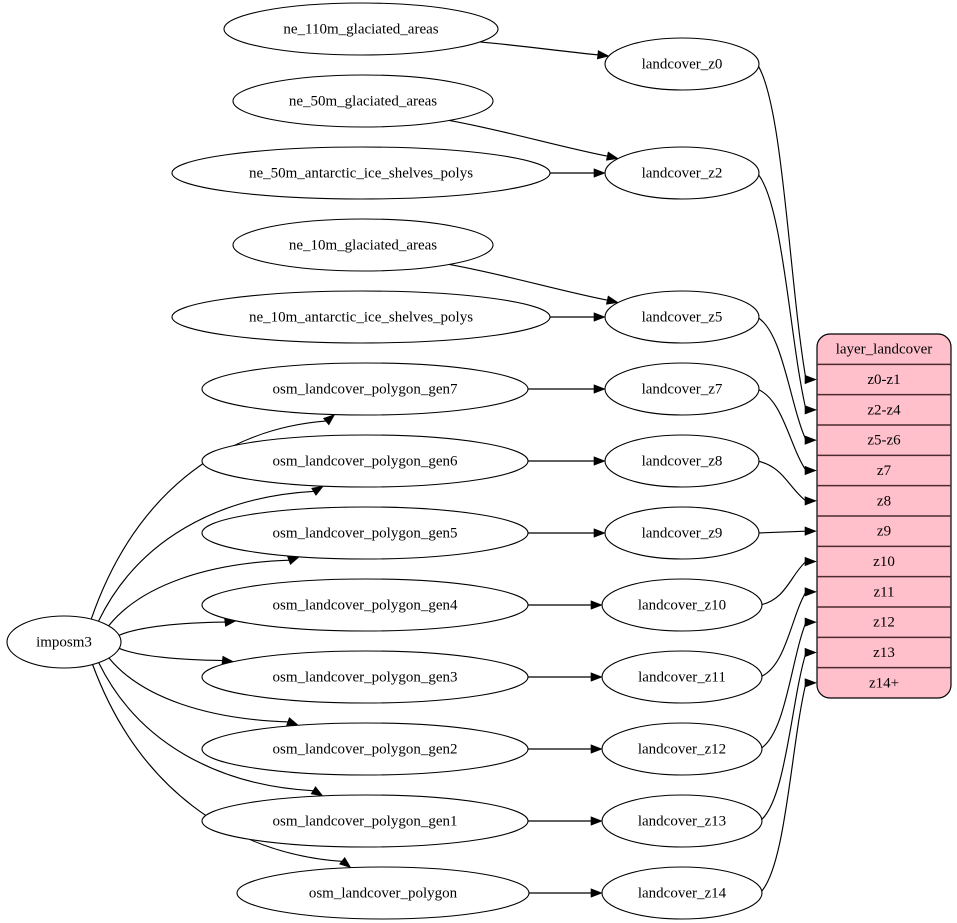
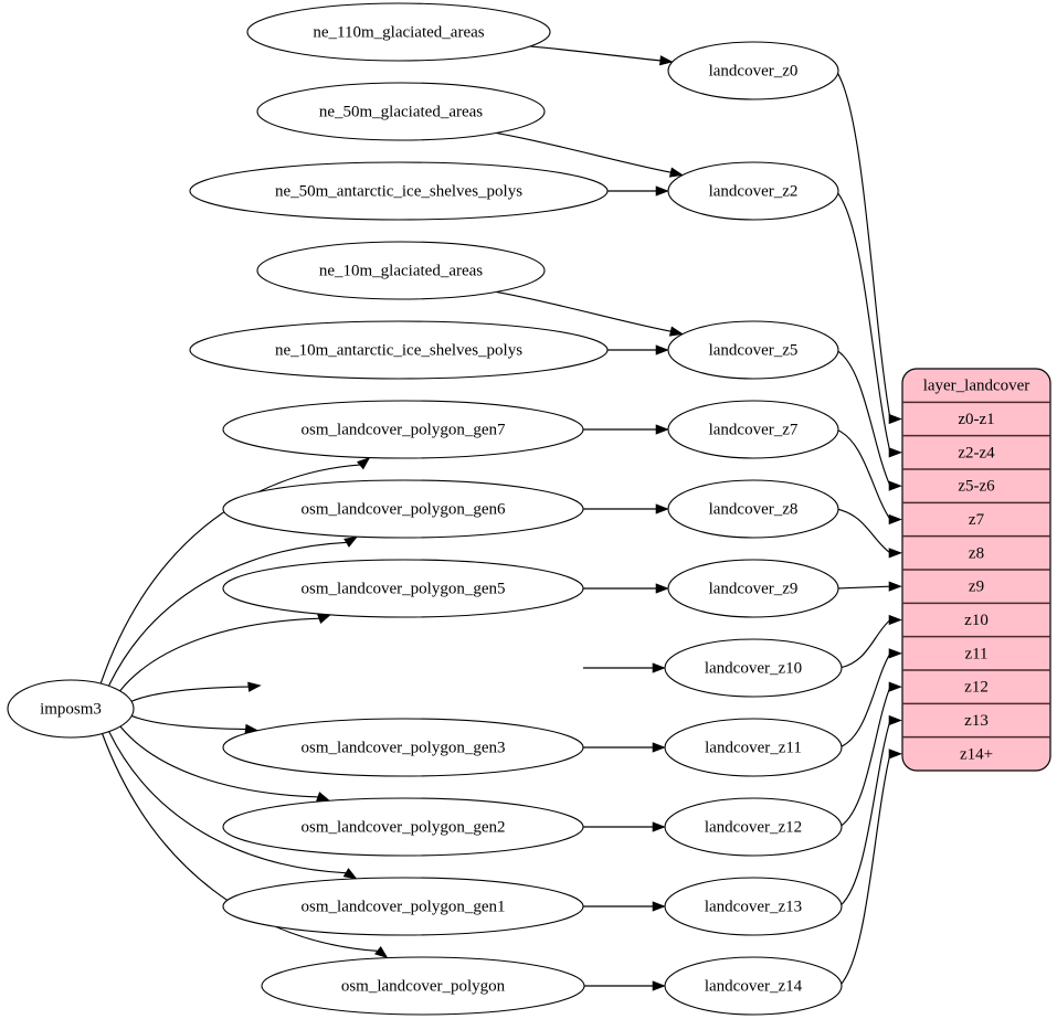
  imposm3
  ne_110m_glaciated_areas
  ne_50m_glaciated_areas
  ne_50m_antarctic_ice_shelves_polys
  ne_10m_glaciated_areas
  ne_10m_antarctic_ice_shelves_polys
  osm_landcover_polygon_gen7
  osm_landcover_polygon_gen6
  osm_landcover_polygon_gen5
- osm_landcover_polygon_gen4
  osm_landcover_polygon_gen3
  osm_landcover_polygon_gen2
  osm_landcover_polygon_gen1
  osm_landcover_polygon
  landcover_z0
  landcover_z2
  landcover_z5
  landcover_z7
  landcover_z8
  landcover_z9
  landcover_z10
  landcover_z11
  landcover_z12
  landcover_z13
  landcover_z14
  layer_landcover
  z0-z1
  z2-z4
  z5-z6
  z7
  z8
  z9
  z10
  z11
  z12
  z13
  z14+
